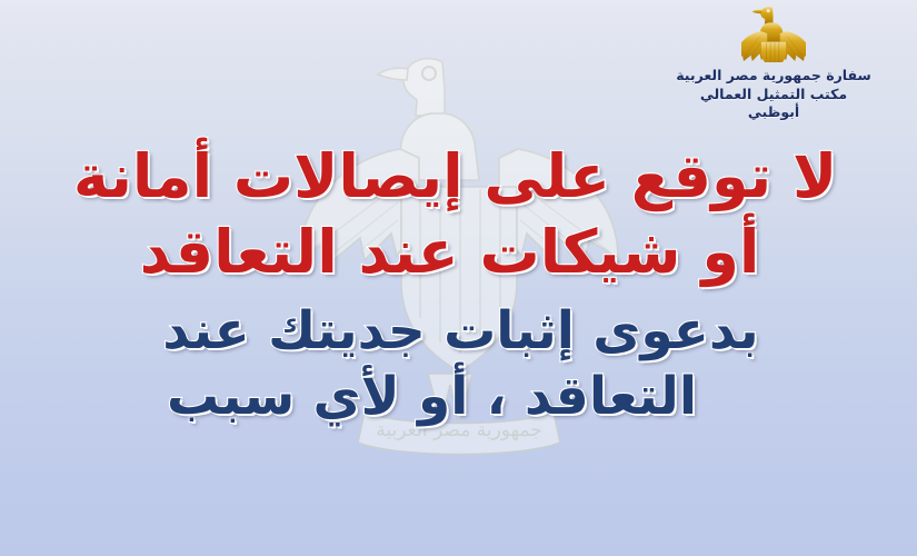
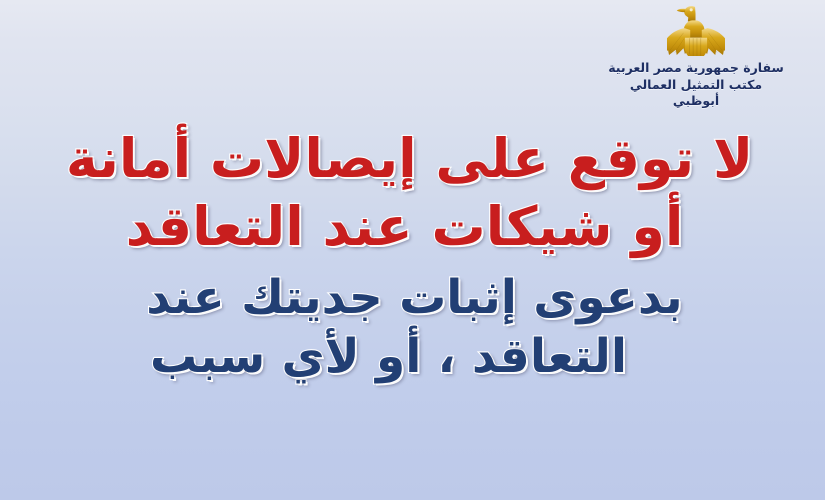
- جمهورية مصر العربية
  سفارة جمهورية مصر العربية
  مكتب التمثيل العمالي
  أبوظبي
  لا توقع على إيصالات أمانة
  أو شيكات عند التعاقد
  بدعوى إثبات جديتك عند
  التعاقد ، أو لأي سبب
